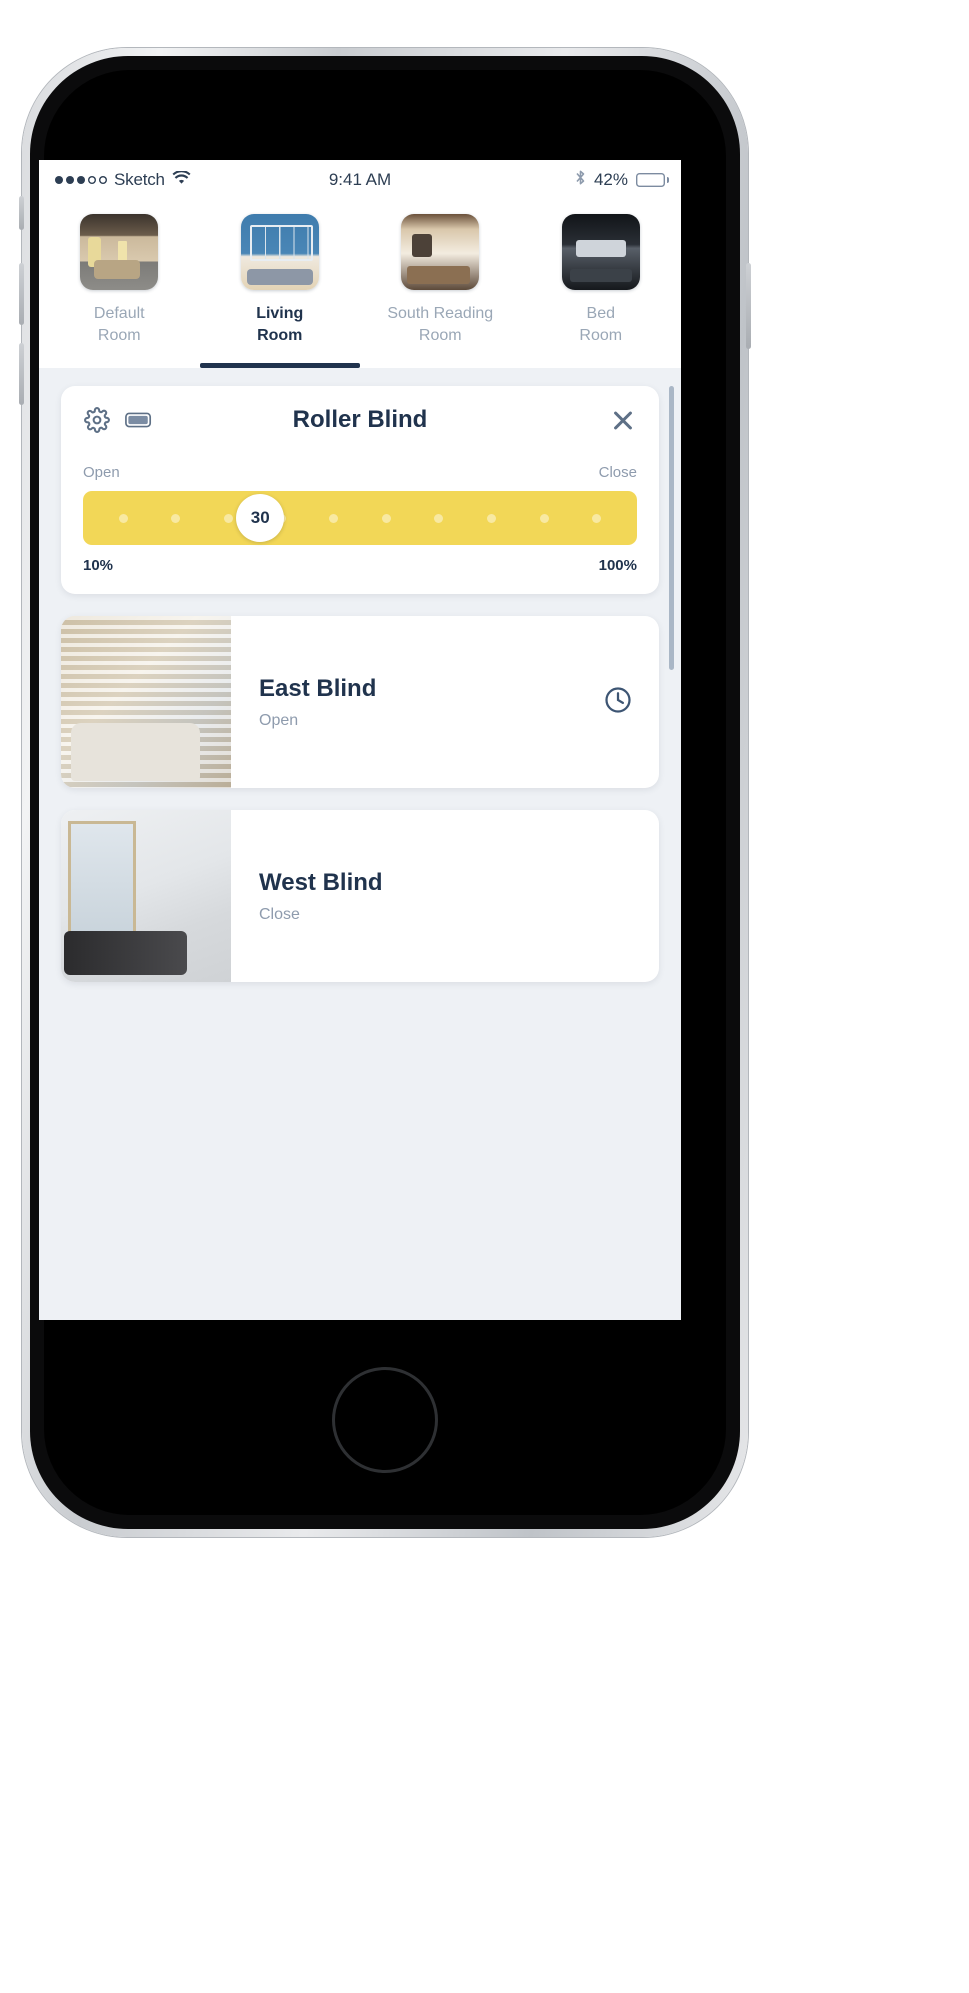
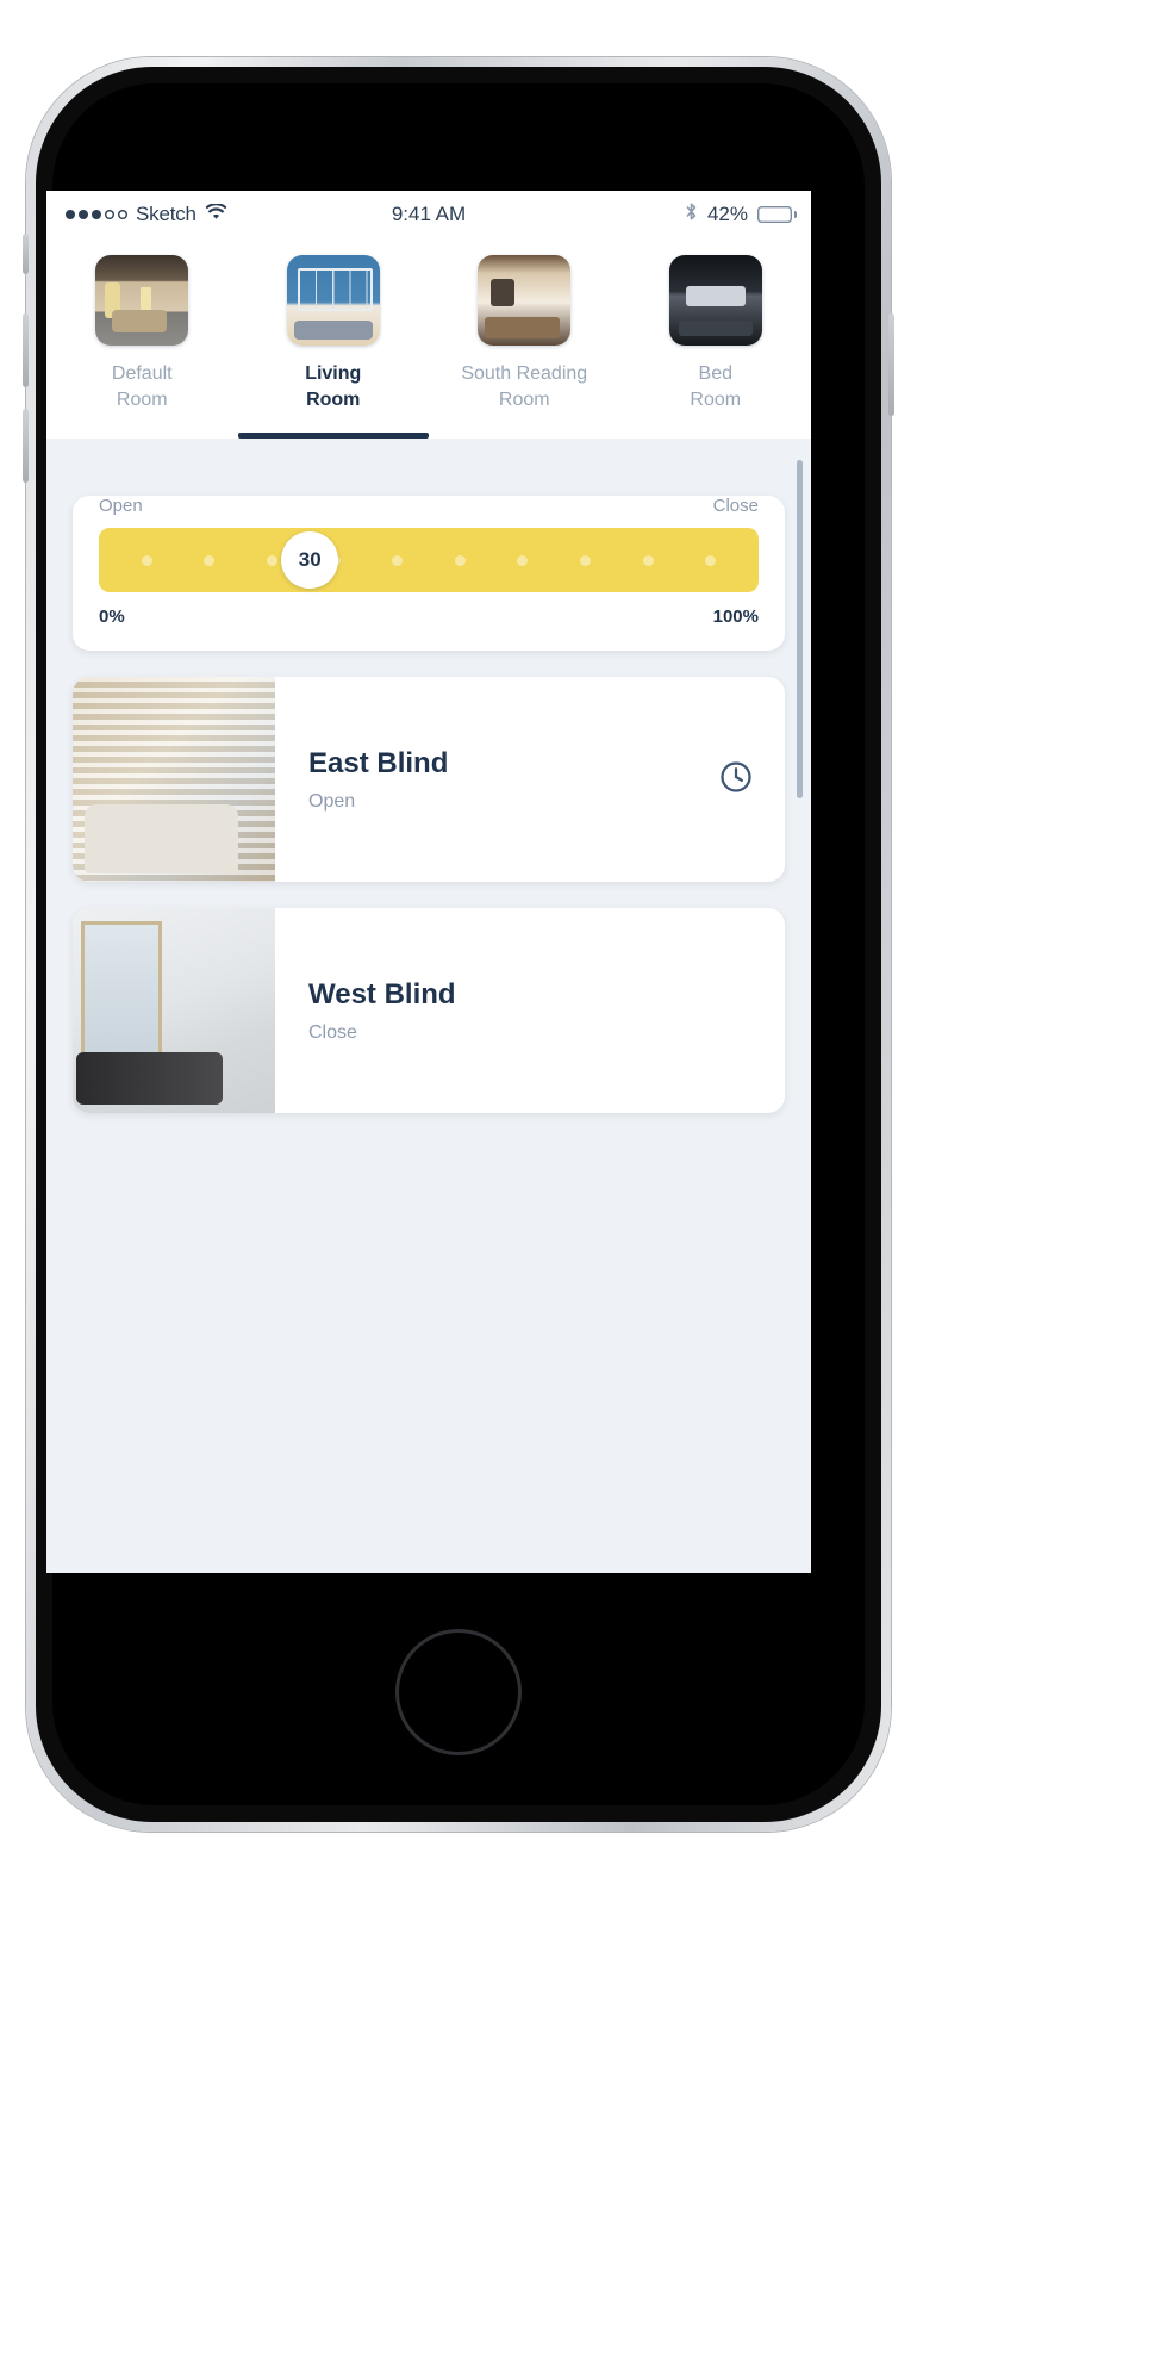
  Sketch
  9:41 AM
  42%
  Default
  Room
  Living
  Room
  South Reading
  Room
  Bed
  Room
- Roller Blind
  Open
  Close
  30
- 10%
+ 0%
  100%
  East Blind
  Open
  West Blind
  Close
